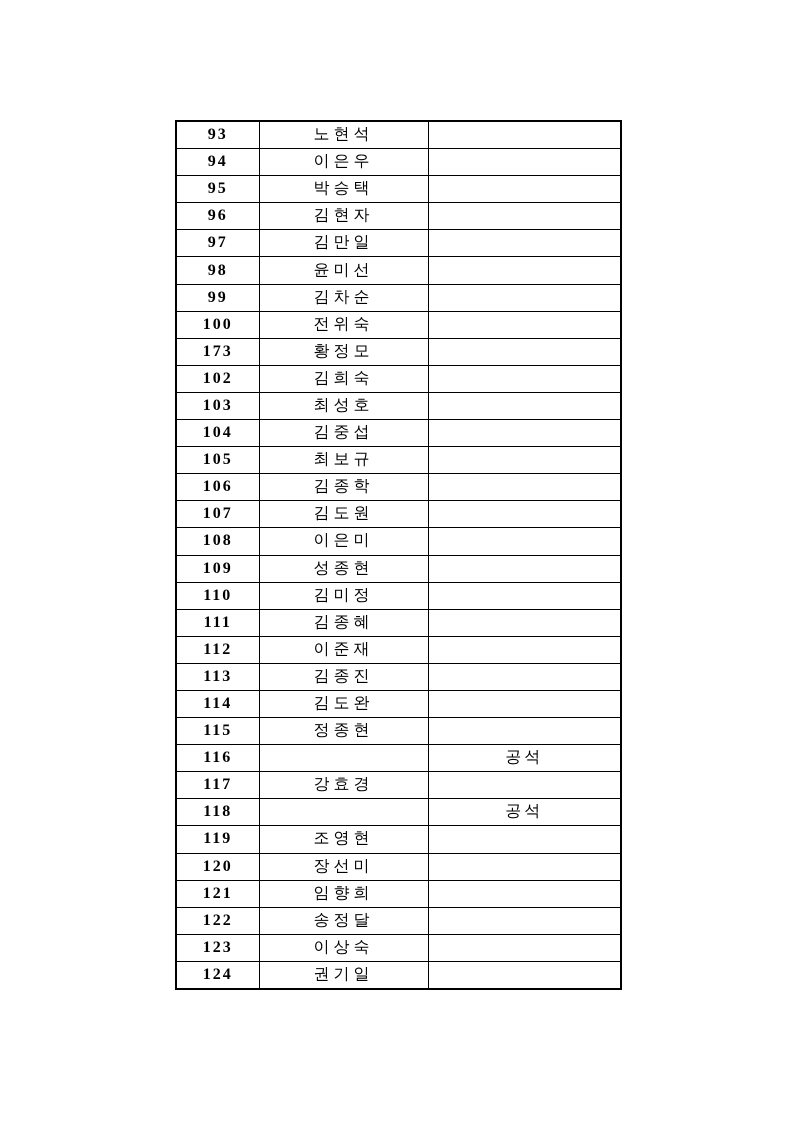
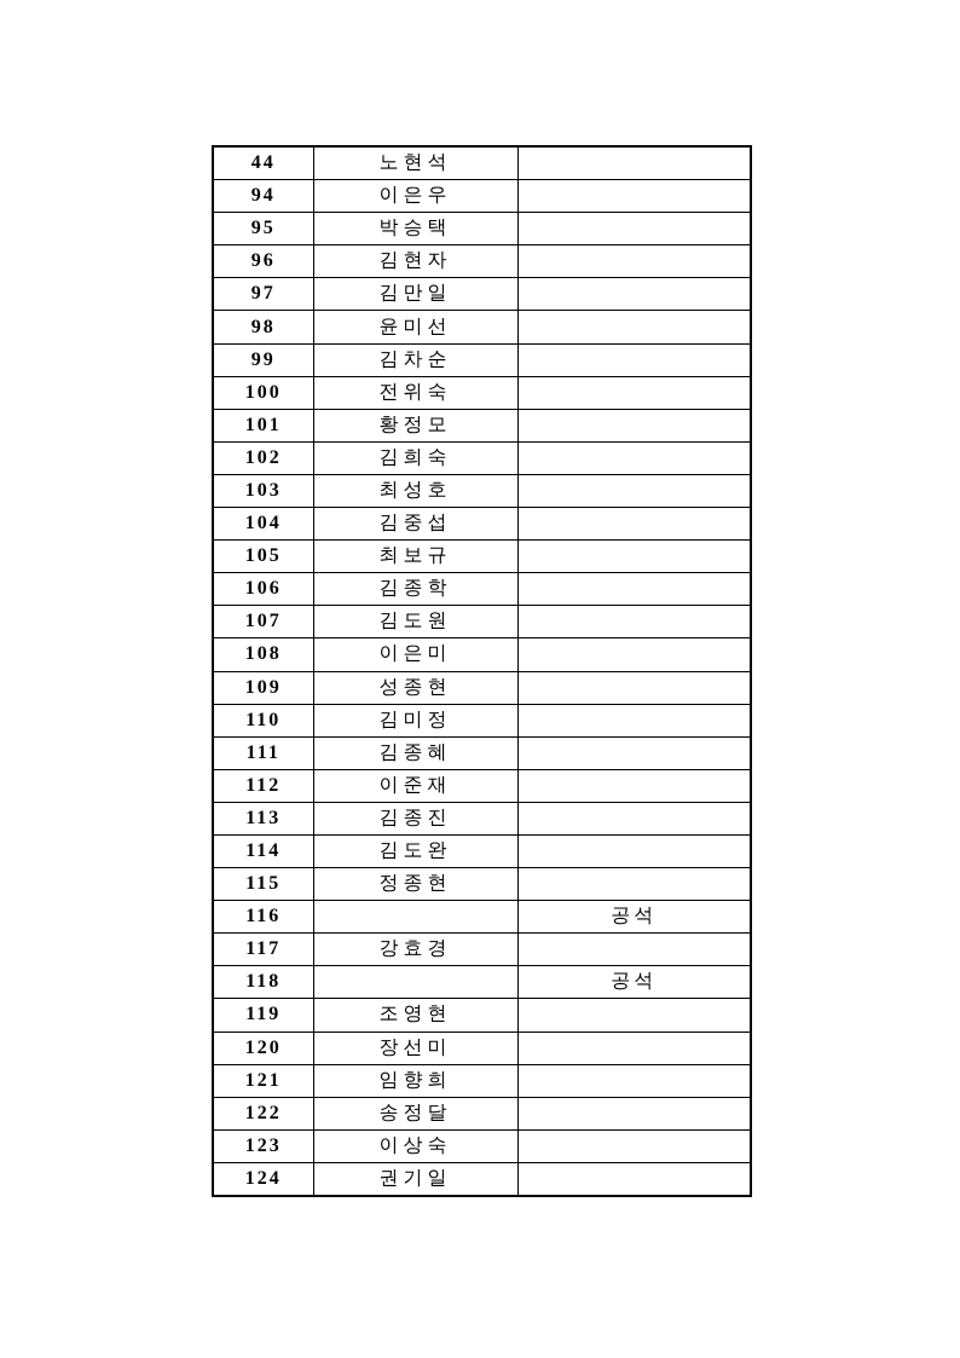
- 93	노현석
+ 44	노현석
  94	이은우
  95	박승택
  96	김현자
  97	김만일
  98	윤미선
  99	김차순
  100	전위숙
- 173	황정모
+ 101	황정모
  102	김희숙
  103	최성호
  104	김중섭
  105	최보규
  106	김종학
  107	김도원
  108	이은미
  109	성종현
  110	김미정
  111	김종혜
  112	이준재
  113	김종진
  114	김도완
  115	정종현
  116		공석
  117	강효경
  118		공석
  119	조영현
  120	장선미
  121	임향희
  122	송정달
  123	이상숙
  124	권기일
